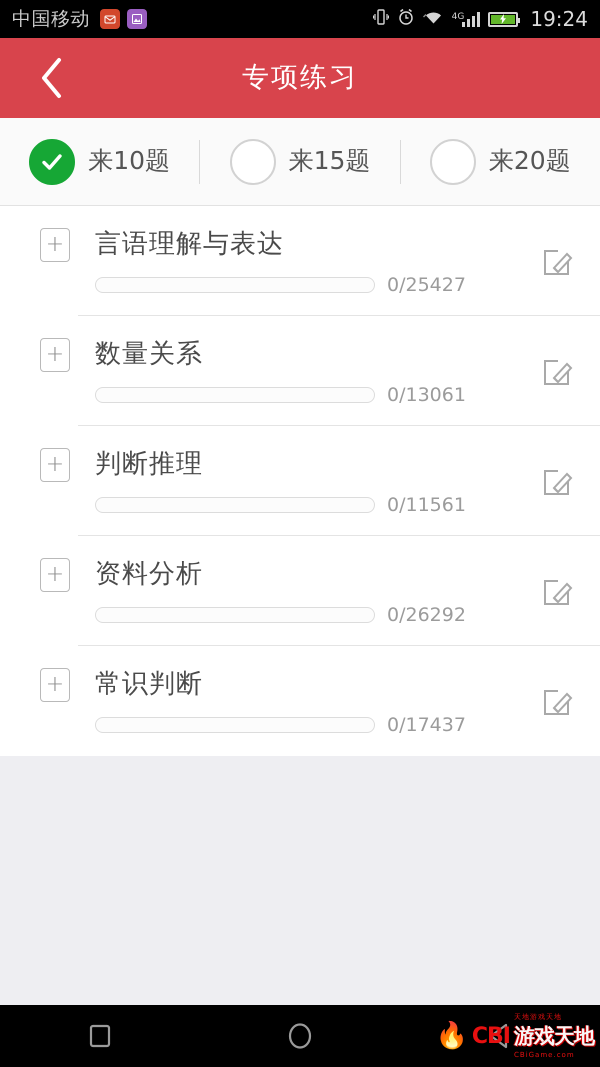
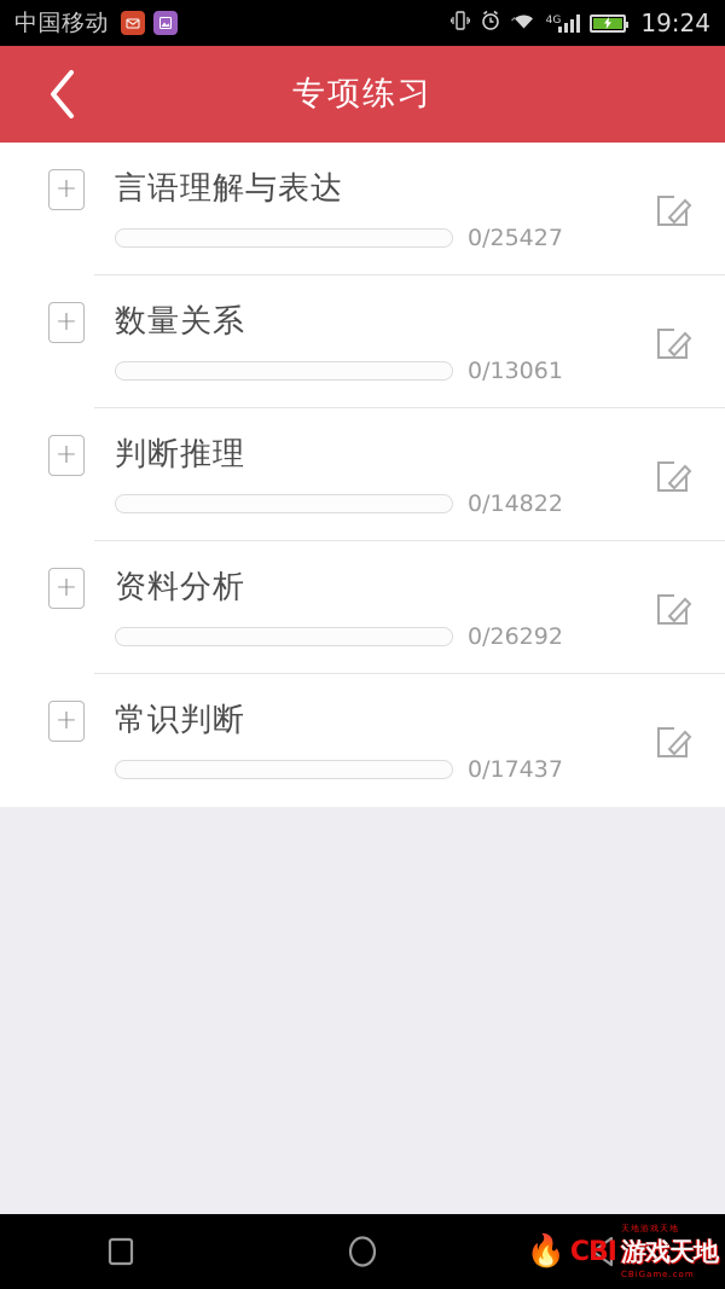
  中国移动
  4G
  19:24
  专项练习
- 来10题
- 来15题
- 来20题
  +
  言语理解与表达
  0/25427
  +
  数量关系
  0/13061
  +
  判断推理
- 0/11561
+ 0/14822
  +
  资料分析
  0/26292
  +
  常识判断
  0/17437
  🔥
  CBI
  天地游戏天地
  游戏天地
  CBiGame.com
